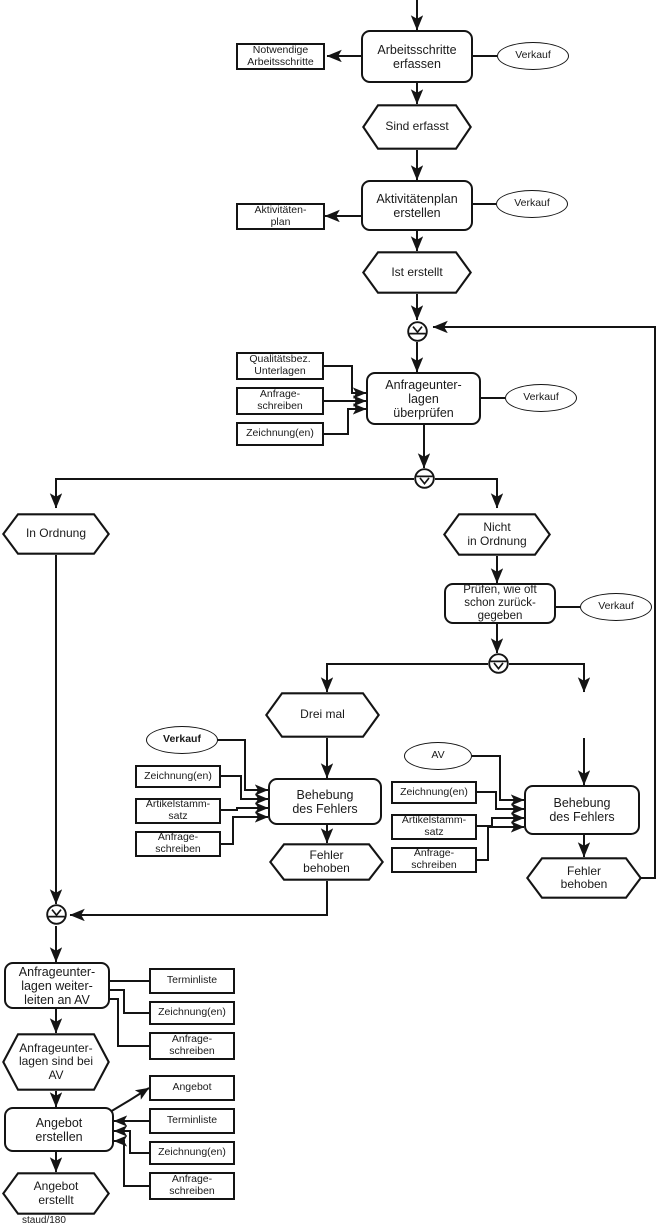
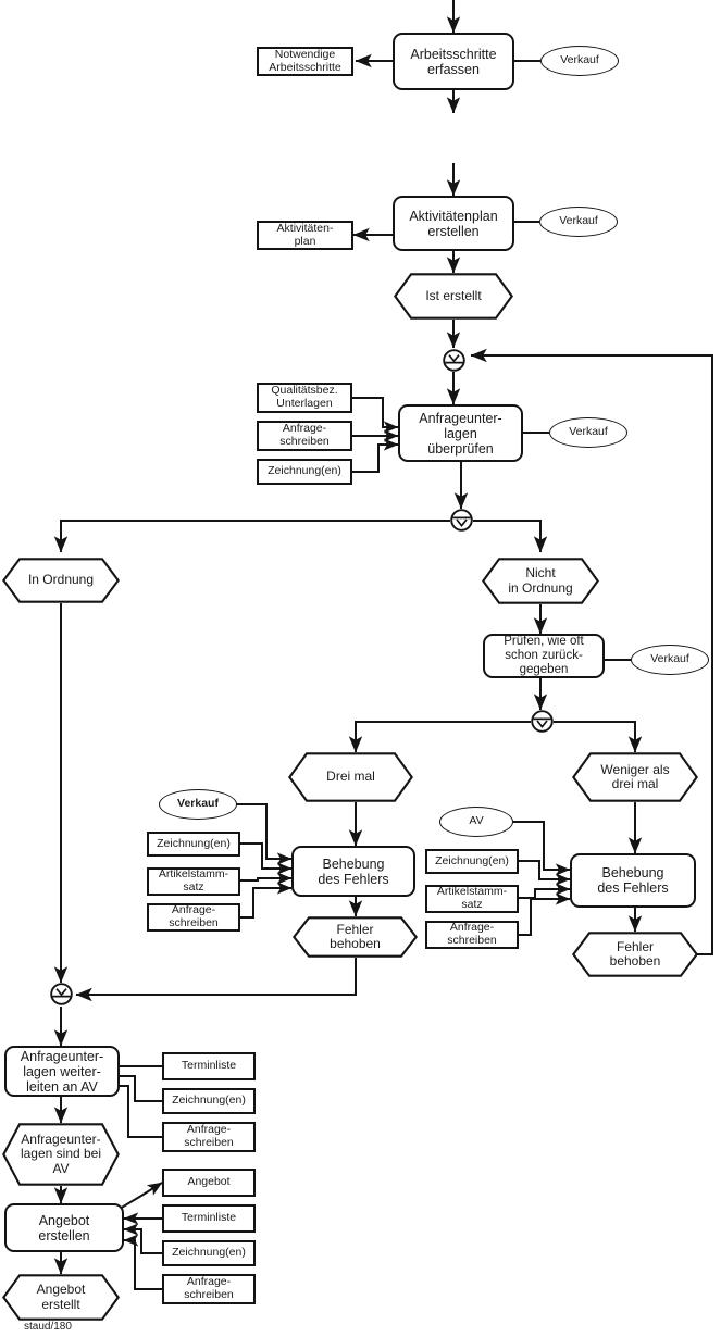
  Arbeitsschritte
  erfassen
  Notwendige
  Arbeitsschritte
  Verkauf
- Sind erfasst
  Aktivitätenplan
  erstellen
  Aktivitäten-
  plan
  Verkauf
  Ist erstellt
  Qualitätsbez.
  Unterlagen
  Anfrage-
  schreiben
  Zeichnung(en)
  Anfrageunter-
  lagen
  überprüfen
  Verkauf
  In Ordnung
  Nicht
  in Ordnung
  Prüfen, wie oft
  schon zurück-
  gegeben
  Verkauf
  Drei mal
+ Weniger als
+ drei mal
  Verkauf
  Zeichnung(en)
  Artikelstamm-
  satz
  Anfrage-
  schreiben
  Behebung
  des Fehlers
  Fehler
  behoben
  AV
  Zeichnung(en)
  Artikelstamm-
  satz
  Anfrage-
  schreiben
  Behebung
  des Fehlers
  Fehler
  behoben
  Anfrageunter-
  lagen weiter-
  leiten an AV
  Terminliste
  Zeichnung(en)
  Anfrage-
  schreiben
  Anfrageunter-
  lagen sind bei
  AV
  Angebot
  erstellen
  Angebot
  Terminliste
  Zeichnung(en)
  Anfrage-
  schreiben
  Angebot
  erstellt
  staud/180
